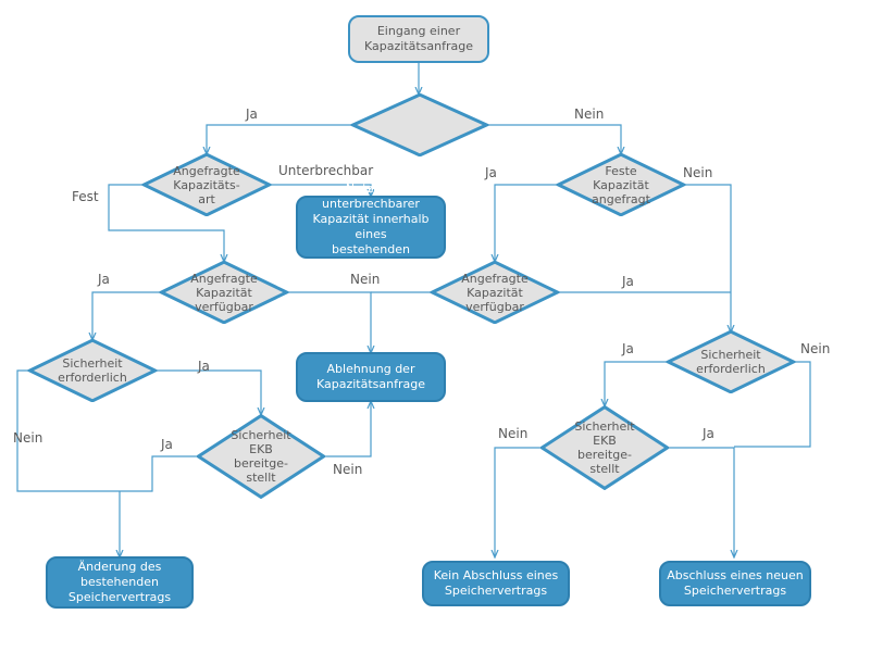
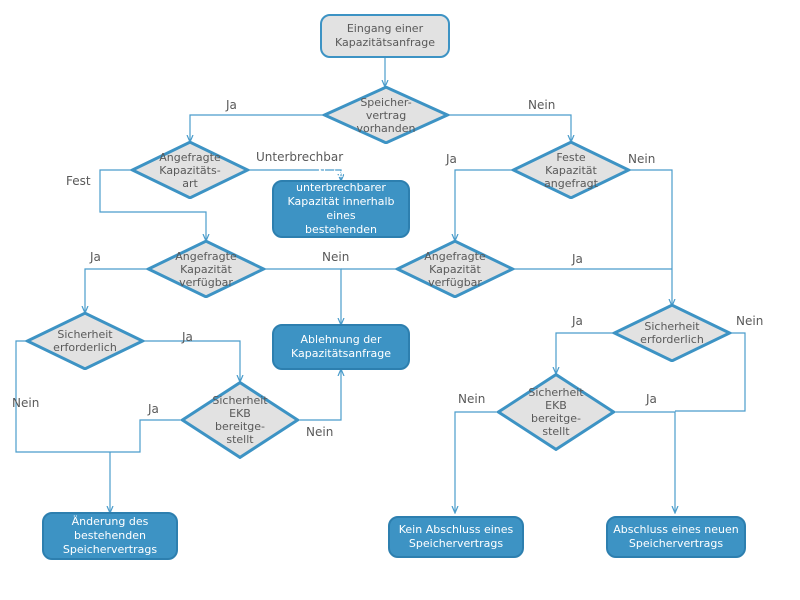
  Eingang einer
  Kapazitätsanfrage
+ Speicher-
+ vertrag
+ vorhanden
  Angefragte
  Kapazitäts-
  art
  Feste
  Kapazität
  angefragt
  Nutzung unterbrechbarer
  Kapazität innerhalb eines
  bestehenden
  Speichervertrags
  Angefragte
  Kapazität
  verfügbar
  Angefragte
  Kapazität
  verfügbar
  Sicherheit
  erforderlich
  Sicherheit
  erforderlich
  Ablehnung der
  Kapazitätsanfrage
  Sicherheit
  EKB
  bereitge-
  stellt
  Sicherheit
  EKB
  bereitge-
  stellt
  Änderung des
  bestehenden
  Speichervertrags
  Kein Abschluss eines
  Speichervertrags
  Abschluss eines neuen
  Speichervertrags
  Ja
  Nein
  Unterbrechbar
  Fest
  Ja
  Nein
  Ja
  Nein
  Ja
  Ja
  Nein
  Ja
  Nein
  Ja
  Nein
  Nein
  Ja
